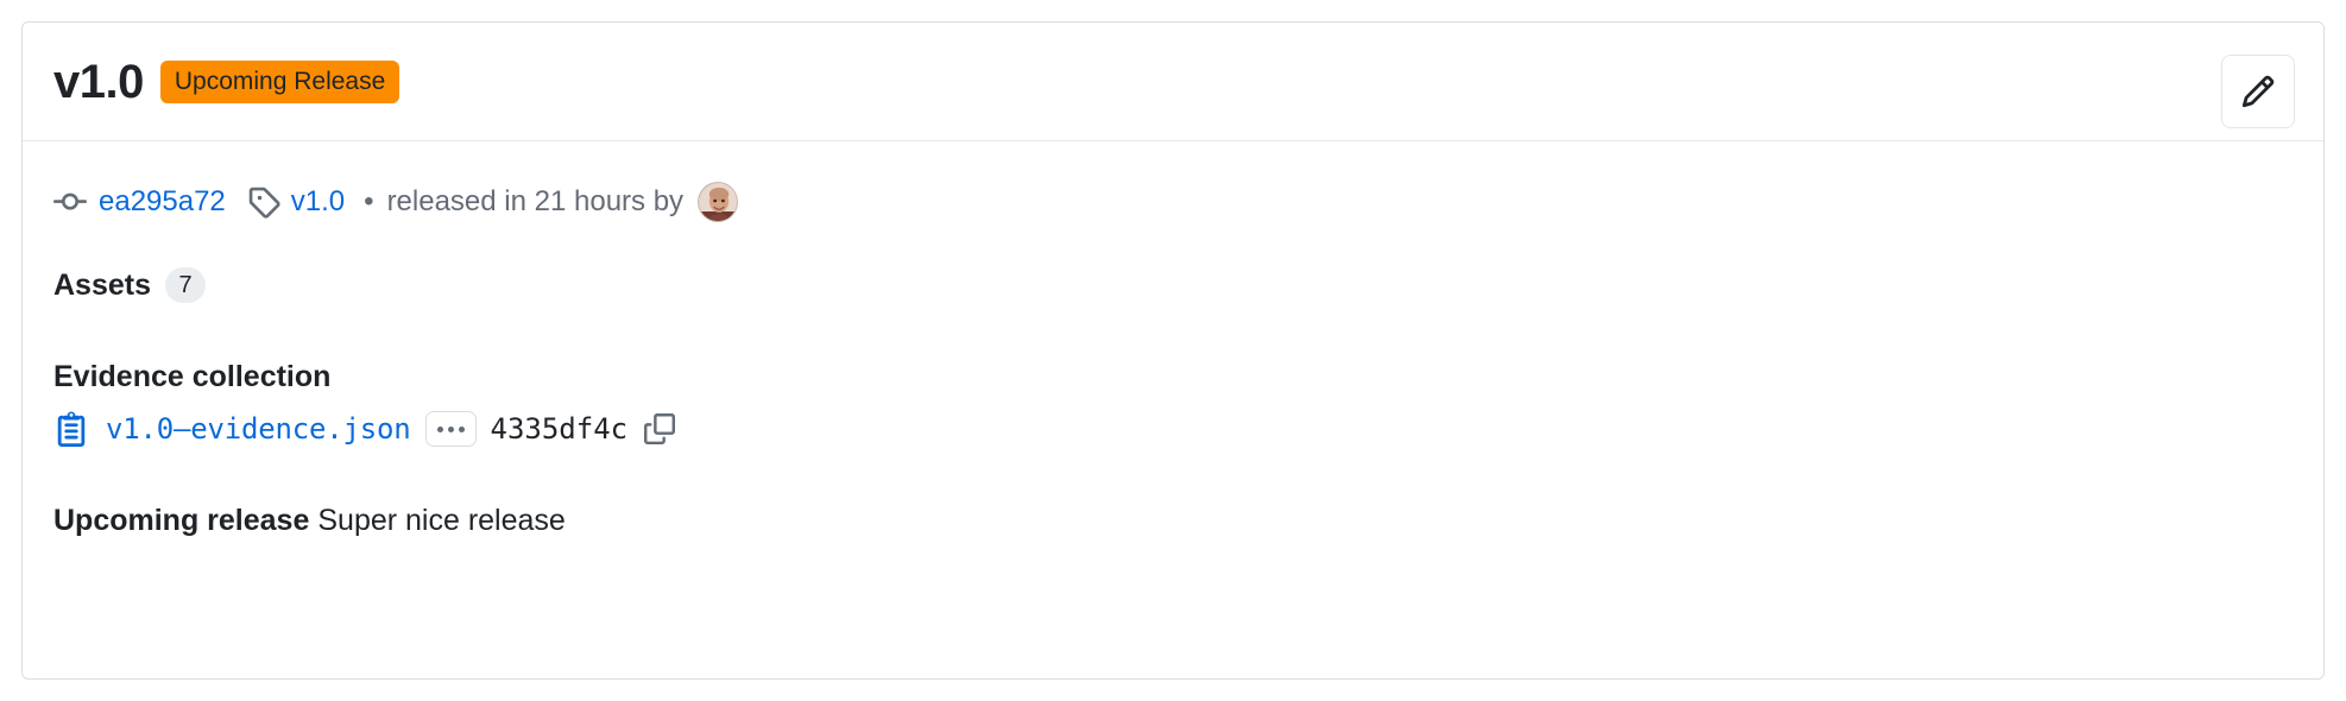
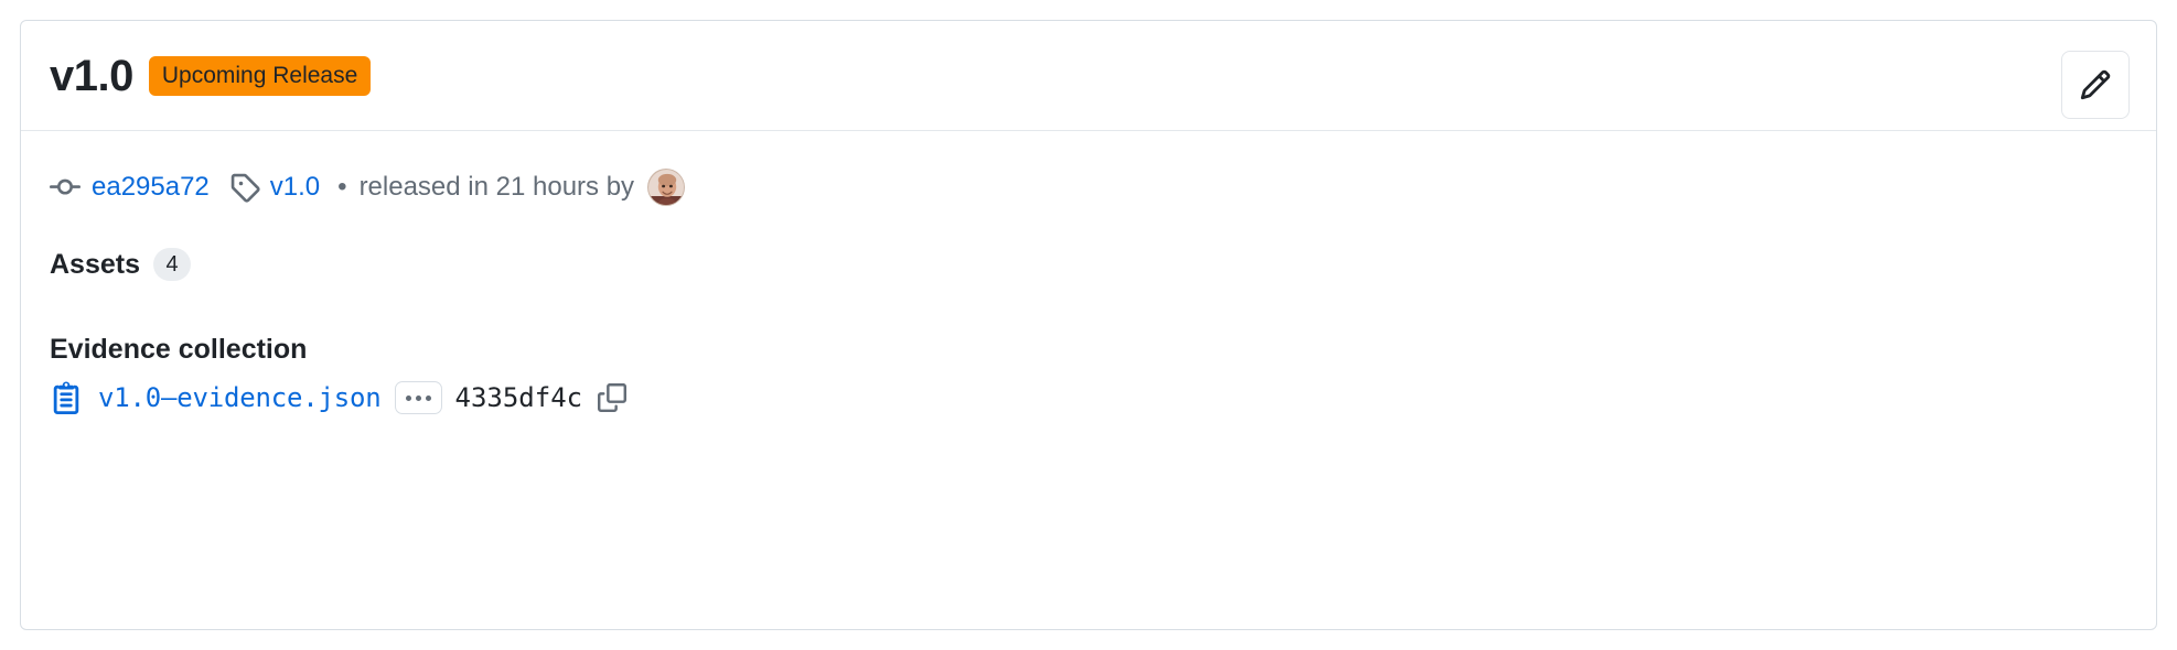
  v1.0
  Upcoming Release
  ea295a72
  v1.0
  •
  released in 21 hours by
  Assets
- 7
+ 4
  Evidence collection
  v1.0–evidence.json
  4335df4c
- Upcoming release Super nice release
